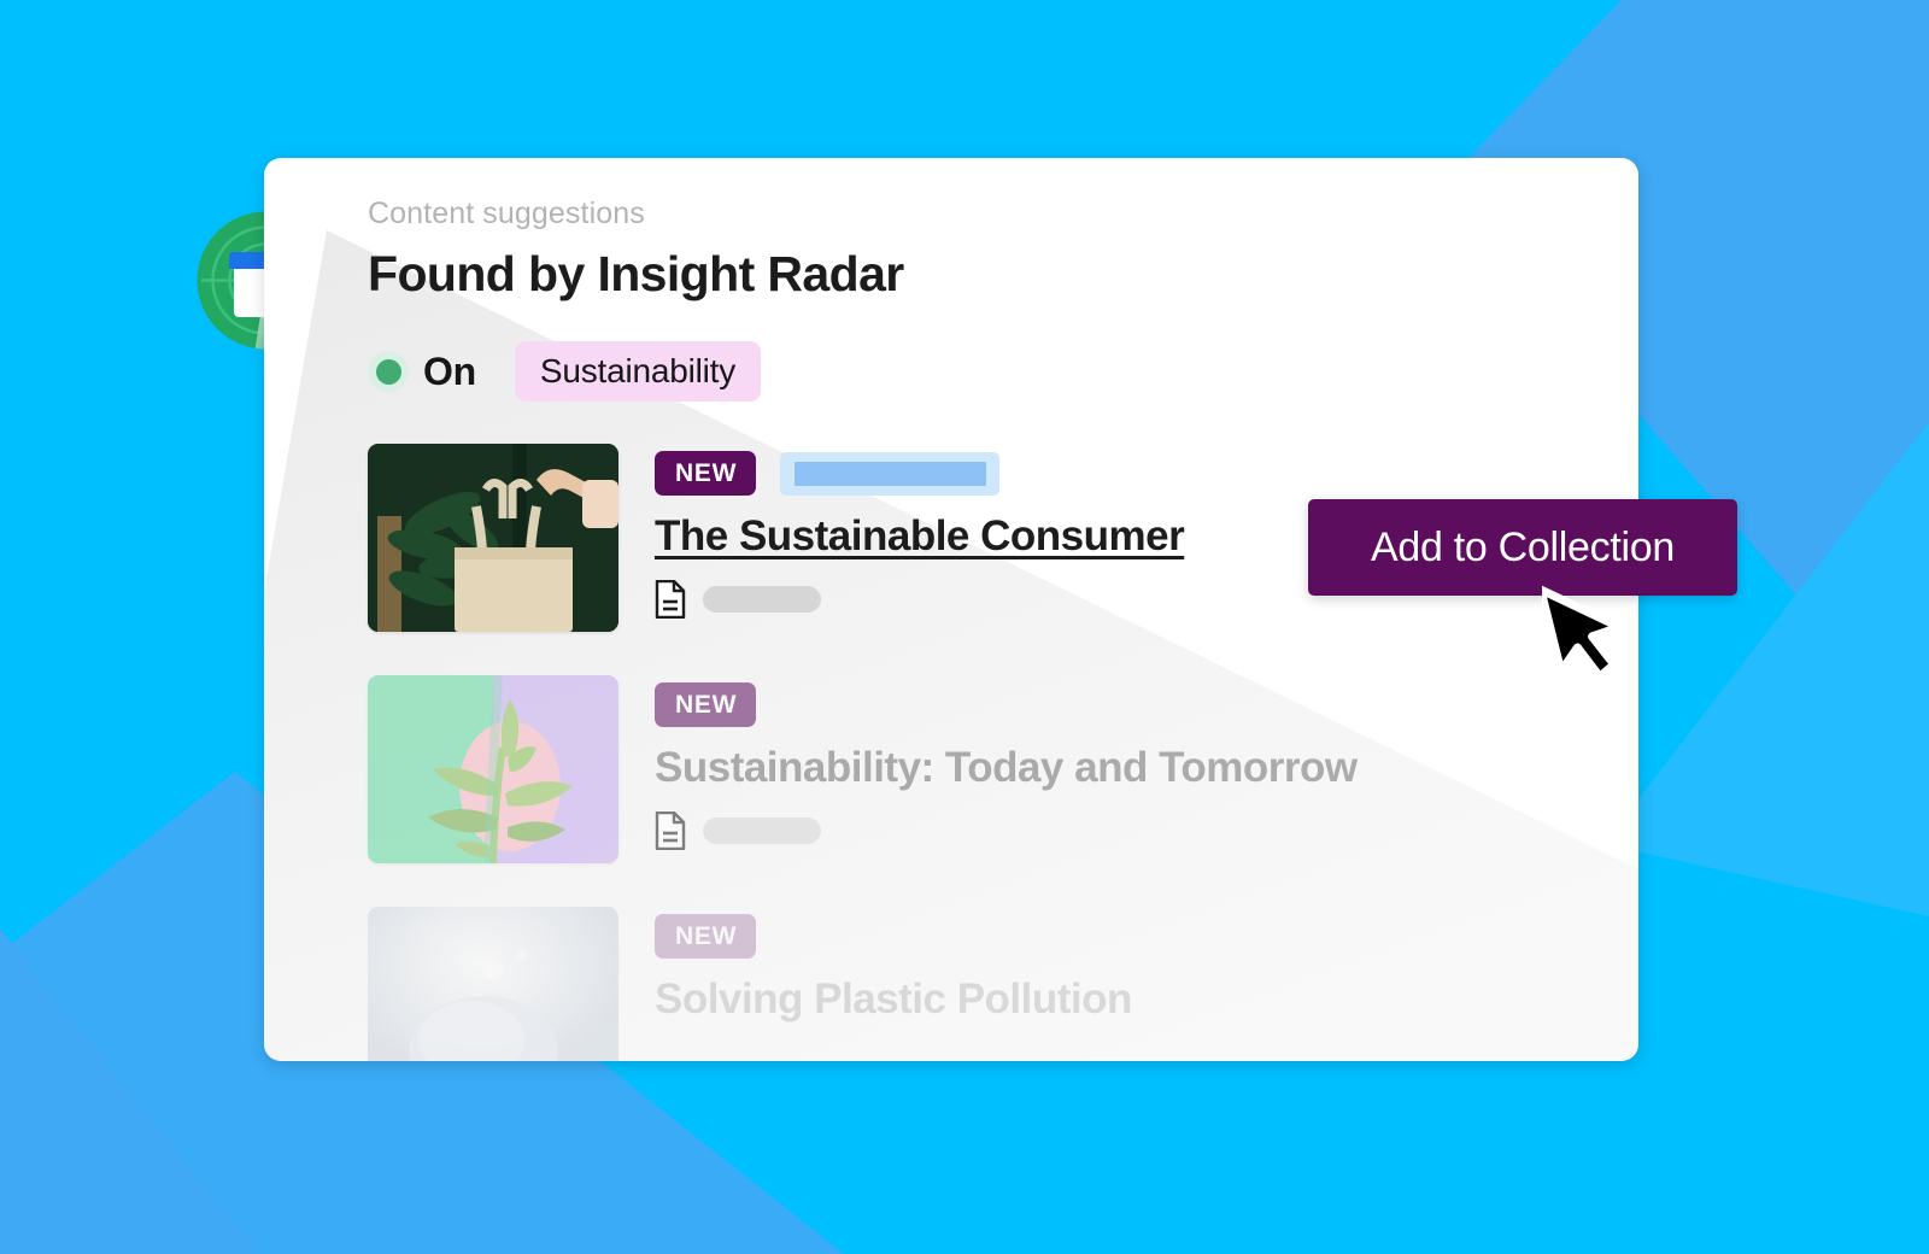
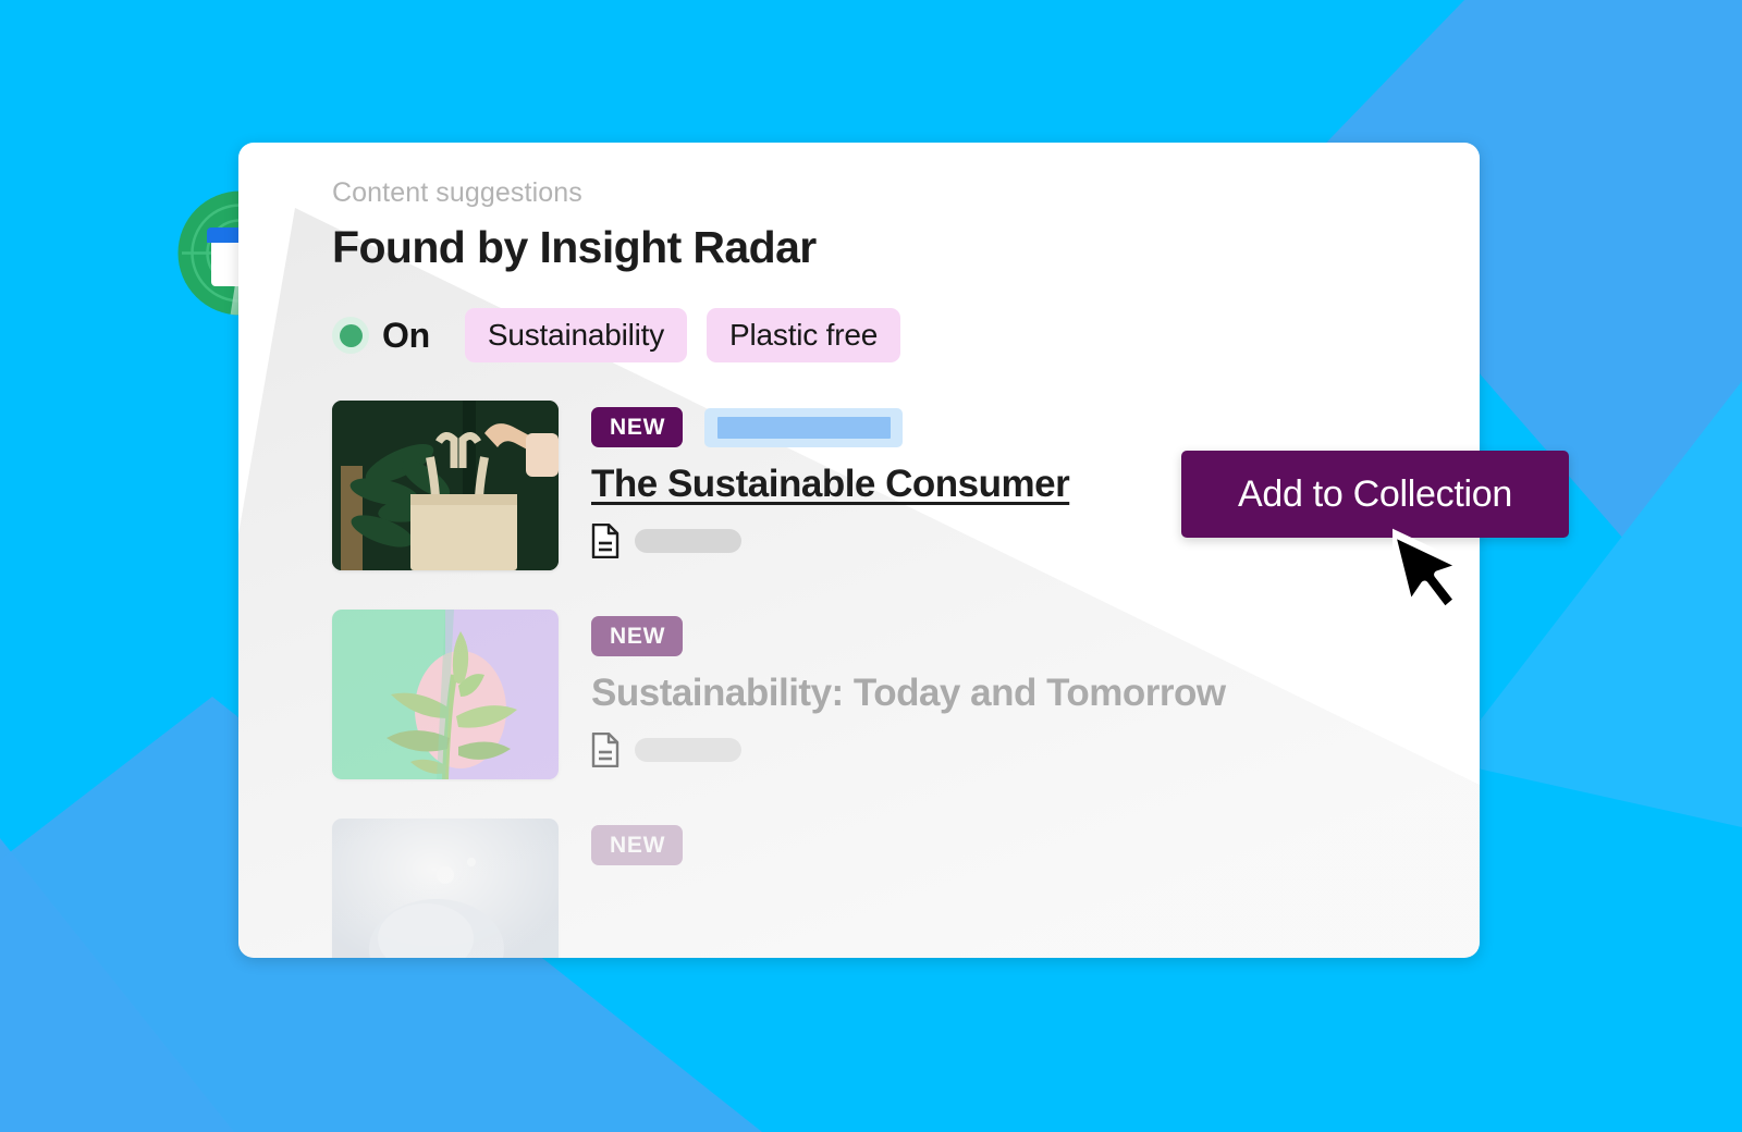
  Content suggestions
  Found by Insight Radar
  On
  Sustainability
+ Plastic free
  NEW
  The Sustainable Consumer
  NEW
  Sustainability: Today and Tomorrow
  NEW
- Solving Plastic Pollution
  Add to Collection
